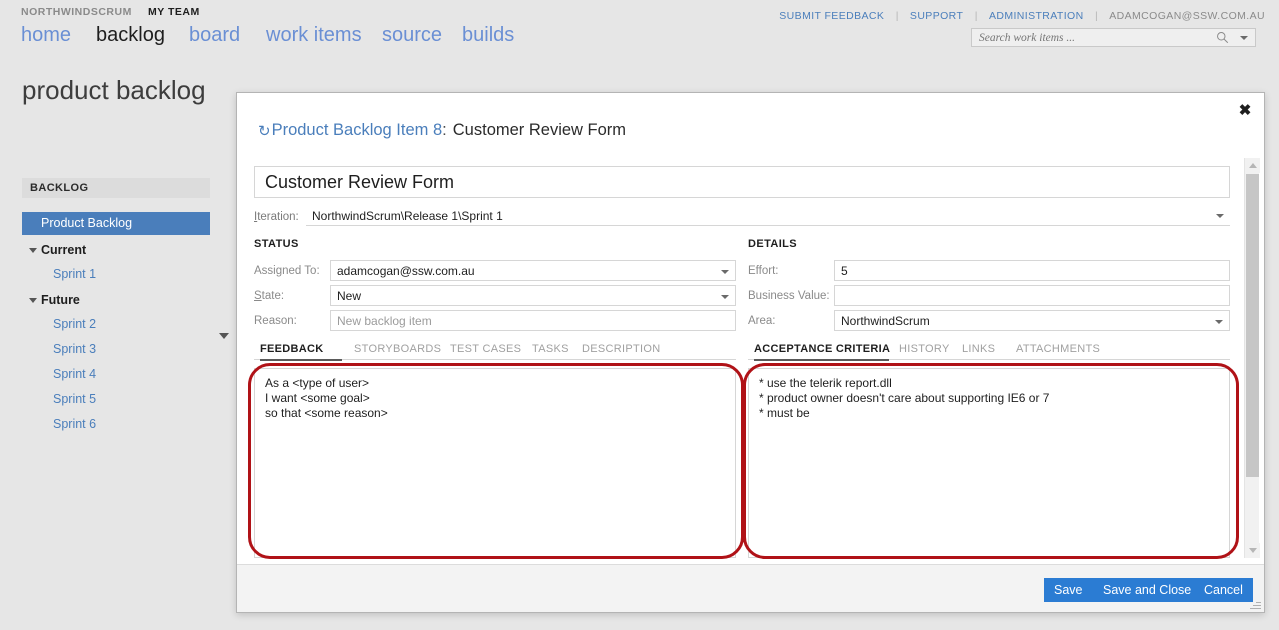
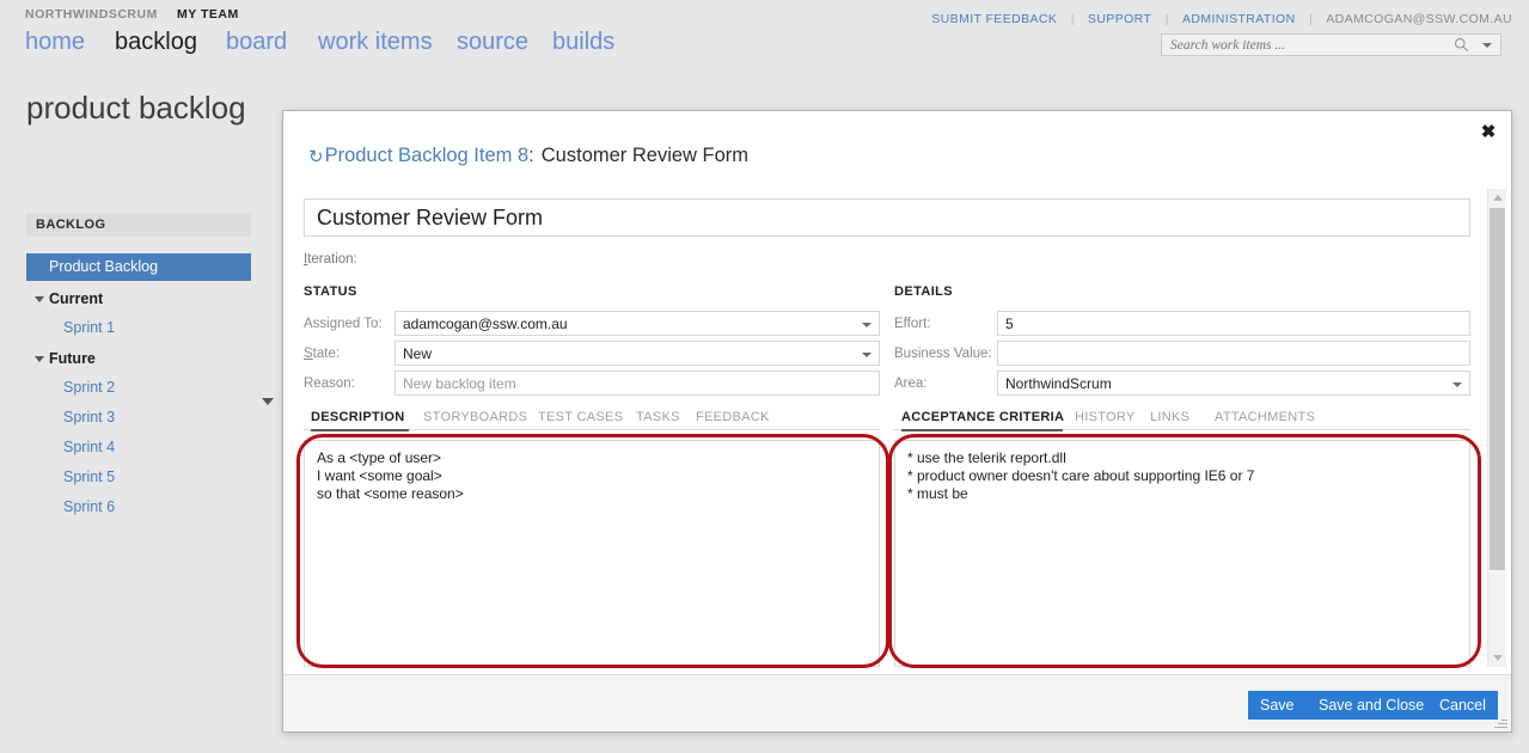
  NORTHWINDSCRUM
  MY TEAM
  SUBMIT FEEDBACK | SUPPORT | ADMINISTRATION | ADAMCOGAN@SSW.COM.AU
  home
  backlog
  board
  work items
  source
  builds
  Search work items ...
  product backlog
  BACKLOG
  Product Backlog
  Current
  Sprint 1
  Future
  Sprint 2
  Sprint 3
  Sprint 4
  Sprint 5
  Sprint 6
  ✖
  ↻Product Backlog Item 8: Customer Review Form
  Customer Review Form
  Iteration:
- NorthwindScrum\Release 1\Sprint 1
  STATUS
  Assigned To:
  adamcogan@ssw.com.au
  State:
  New
  Reason:
  New backlog item
- FEEDBACK
+ DESCRIPTION
  STORYBOARDS
  TEST CASES
  TASKS
- DESCRIPTION
+ FEEDBACK
  As a <type of user>
  I want <some goal>
  so that <some reason>
  DETAILS
  Effort:
  5
  Business Value:
  Area:
  NorthwindScrum
  ACCEPTANCE CRITERIA
  HISTORY
  LINKS
  ATTACHMENTS
  * use the telerik report.dll
  * product owner doesn't care about supporting IE6 or 7
  * must be
  Save
  Save and Close
  Cancel
